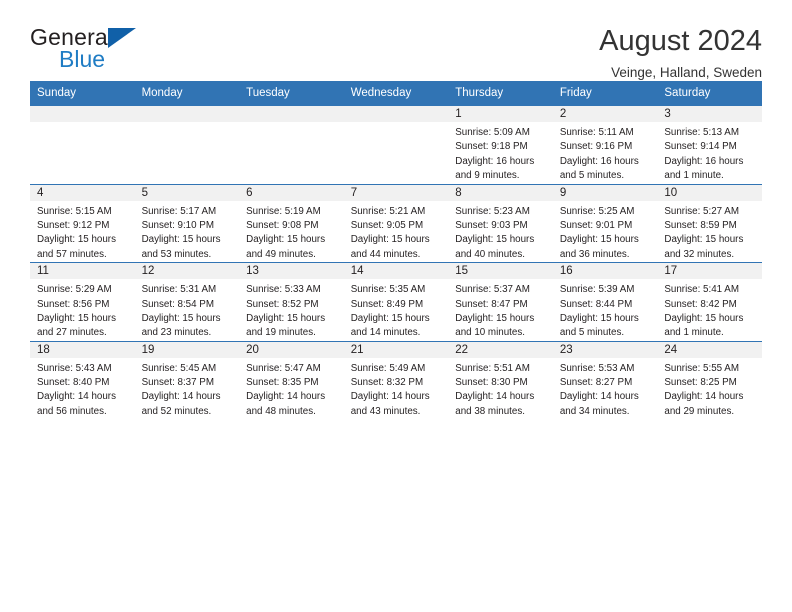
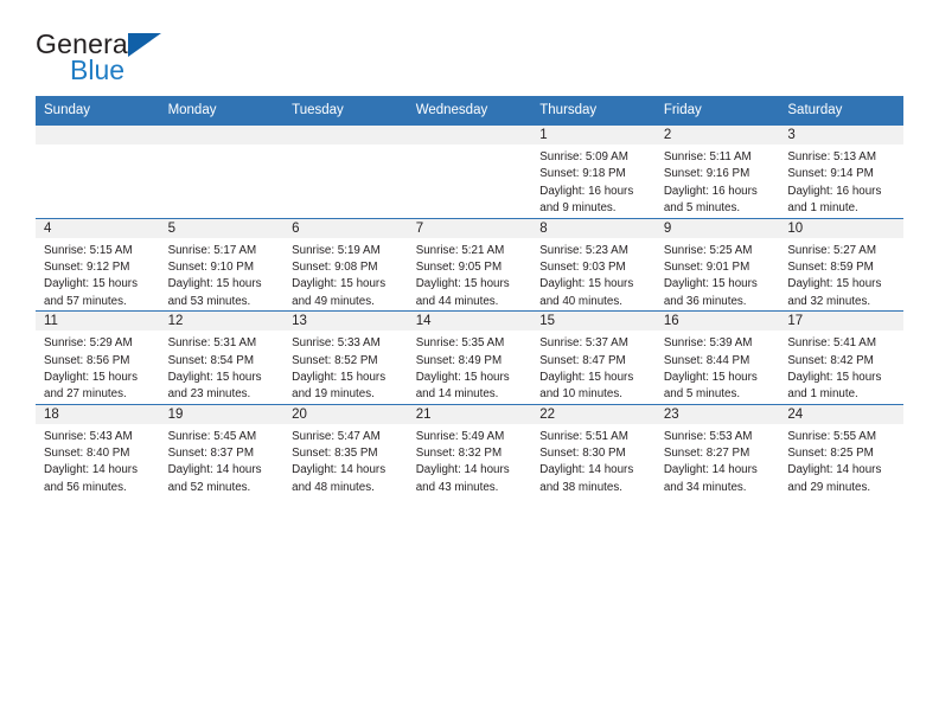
  General
  Blue
- August 2024
- Veinge, Halland, Sweden
  Sunday	Monday	Tuesday	Wednesday	Thursday	Friday	Saturday
  				1Sunrise: 5:09 AMSunset: 9:18 PMDaylight: 16 hoursand 9 minutes.	2Sunrise: 5:11 AMSunset: 9:16 PMDaylight: 16 hoursand 5 minutes.	3Sunrise: 5:13 AMSunset: 9:14 PMDaylight: 16 hoursand 1 minute.
  4Sunrise: 5:15 AMSunset: 9:12 PMDaylight: 15 hoursand 57 minutes.	5Sunrise: 5:17 AMSunset: 9:10 PMDaylight: 15 hoursand 53 minutes.	6Sunrise: 5:19 AMSunset: 9:08 PMDaylight: 15 hoursand 49 minutes.	7Sunrise: 5:21 AMSunset: 9:05 PMDaylight: 15 hoursand 44 minutes.	8Sunrise: 5:23 AMSunset: 9:03 PMDaylight: 15 hoursand 40 minutes.	9Sunrise: 5:25 AMSunset: 9:01 PMDaylight: 15 hoursand 36 minutes.	10Sunrise: 5:27 AMSunset: 8:59 PMDaylight: 15 hoursand 32 minutes.
  11Sunrise: 5:29 AMSunset: 8:56 PMDaylight: 15 hoursand 27 minutes.	12Sunrise: 5:31 AMSunset: 8:54 PMDaylight: 15 hoursand 23 minutes.	13Sunrise: 5:33 AMSunset: 8:52 PMDaylight: 15 hoursand 19 minutes.	14Sunrise: 5:35 AMSunset: 8:49 PMDaylight: 15 hoursand 14 minutes.	15Sunrise: 5:37 AMSunset: 8:47 PMDaylight: 15 hoursand 10 minutes.	16Sunrise: 5:39 AMSunset: 8:44 PMDaylight: 15 hoursand 5 minutes.	17Sunrise: 5:41 AMSunset: 8:42 PMDaylight: 15 hoursand 1 minute.
  18Sunrise: 5:43 AMSunset: 8:40 PMDaylight: 14 hoursand 56 minutes.	19Sunrise: 5:45 AMSunset: 8:37 PMDaylight: 14 hoursand 52 minutes.	20Sunrise: 5:47 AMSunset: 8:35 PMDaylight: 14 hoursand 48 minutes.	21Sunrise: 5:49 AMSunset: 8:32 PMDaylight: 14 hoursand 43 minutes.	22Sunrise: 5:51 AMSunset: 8:30 PMDaylight: 14 hoursand 38 minutes.	23Sunrise: 5:53 AMSunset: 8:27 PMDaylight: 14 hoursand 34 minutes.	24Sunrise: 5:55 AMSunset: 8:25 PMDaylight: 14 hoursand 29 minutes.
